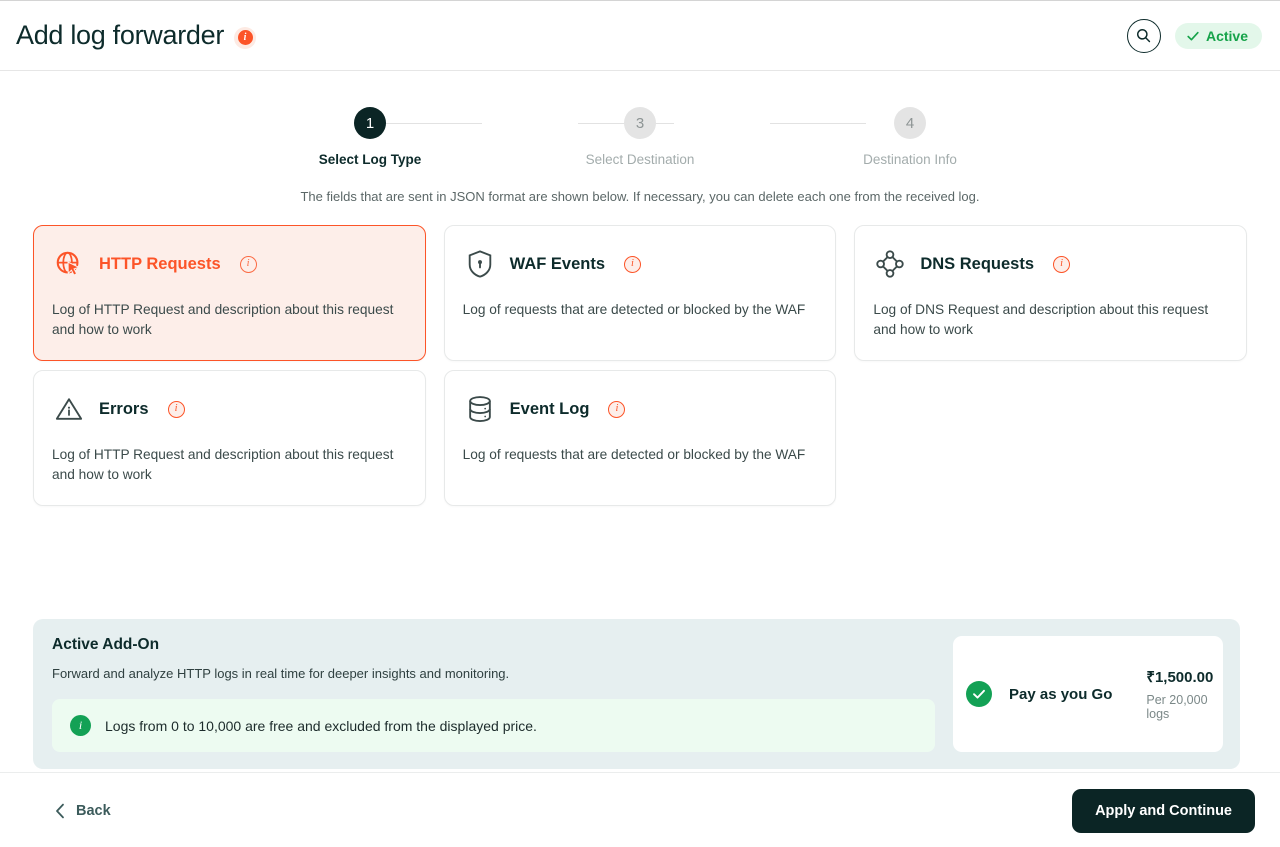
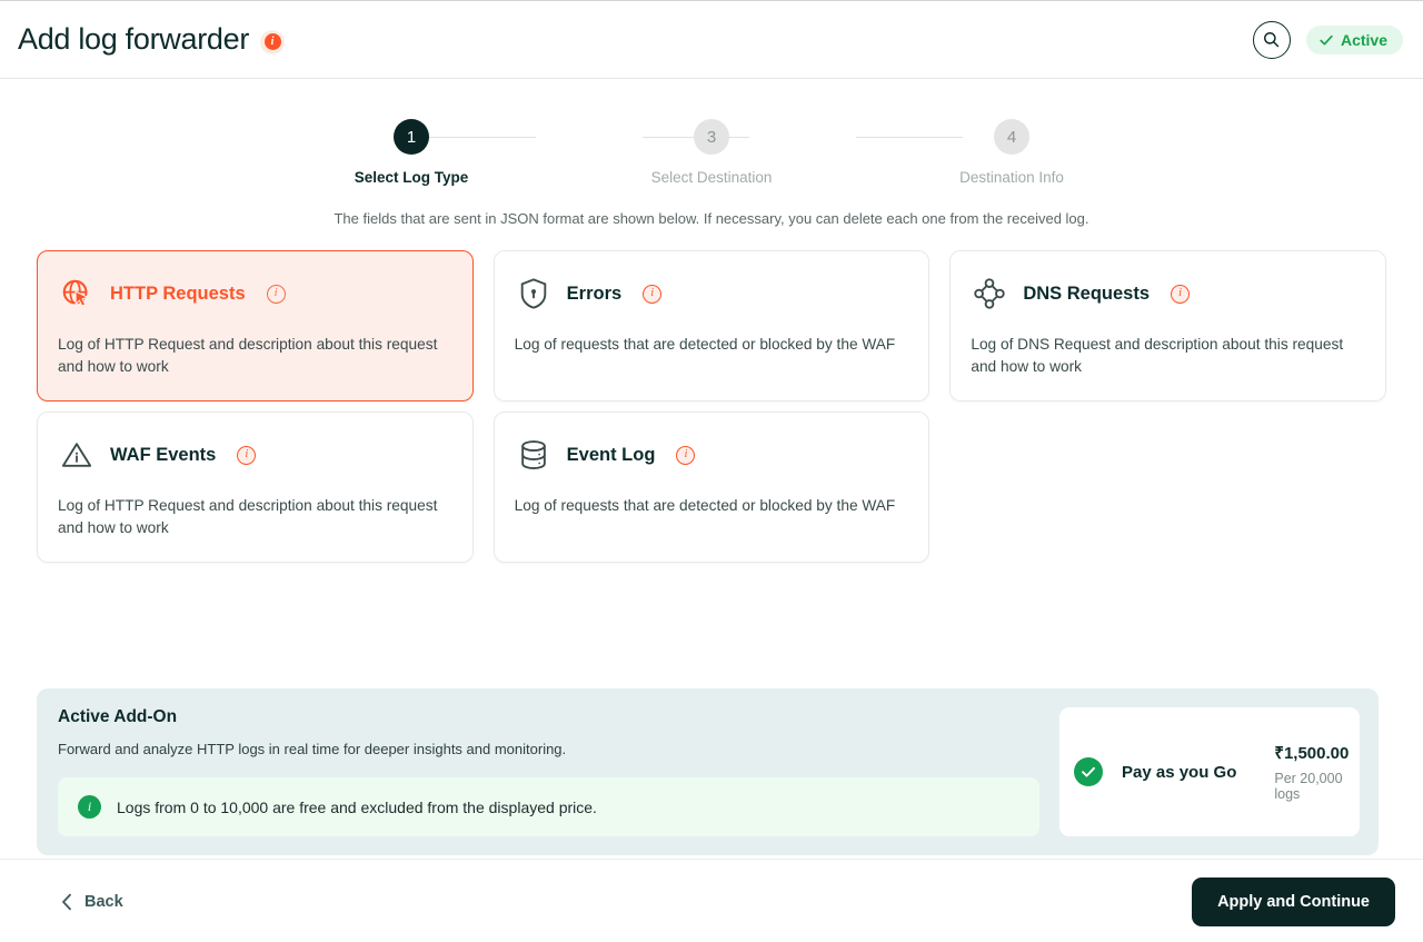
  Add log forwarder
  i
  Active
  1
  Select Log Type
  3
  Select Destination
  4
  Destination Info
  The fields that are sent in JSON format are shown below. If necessary, you can delete each one from the received log.
  HTTP Requests
  i
  Log of HTTP Request and description about this request and how to work
- WAF Events
+ Errors
  i
  Log of requests that are detected or blocked by the WAF
  DNS Requests
  i
  Log of DNS Request and description about this request and how to work
- Errors
+ WAF Events
  i
  Log of HTTP Request and description about this request and how to work
  Event Log
  i
  Log of requests that are detected or blocked by the WAF
  Active Add-On
  Forward and analyze HTTP logs in real time for deeper insights and monitoring.
  i
  Logs from 0 to 10,000 are free and excluded from the displayed price.
  Pay as you Go
  ₹1,500.00
  Per 20,000 logs
  Back
  Apply and Continue
